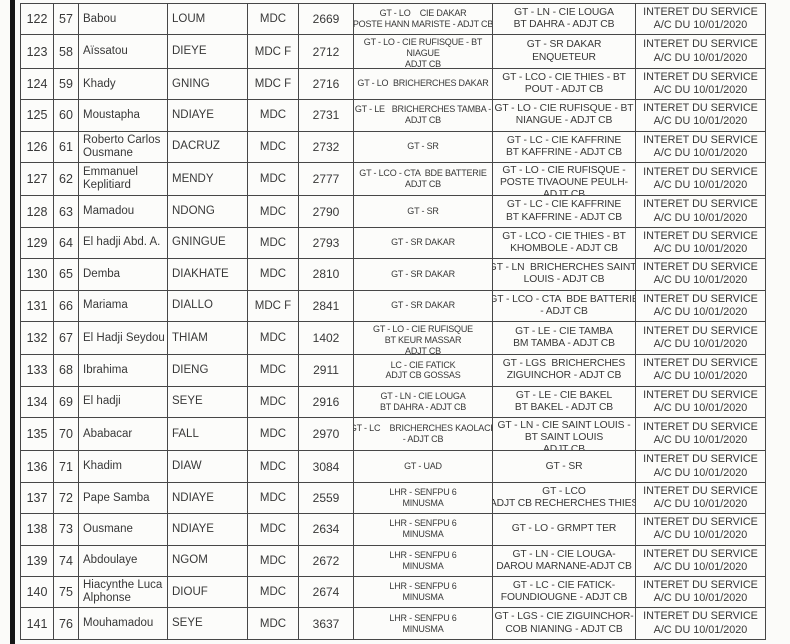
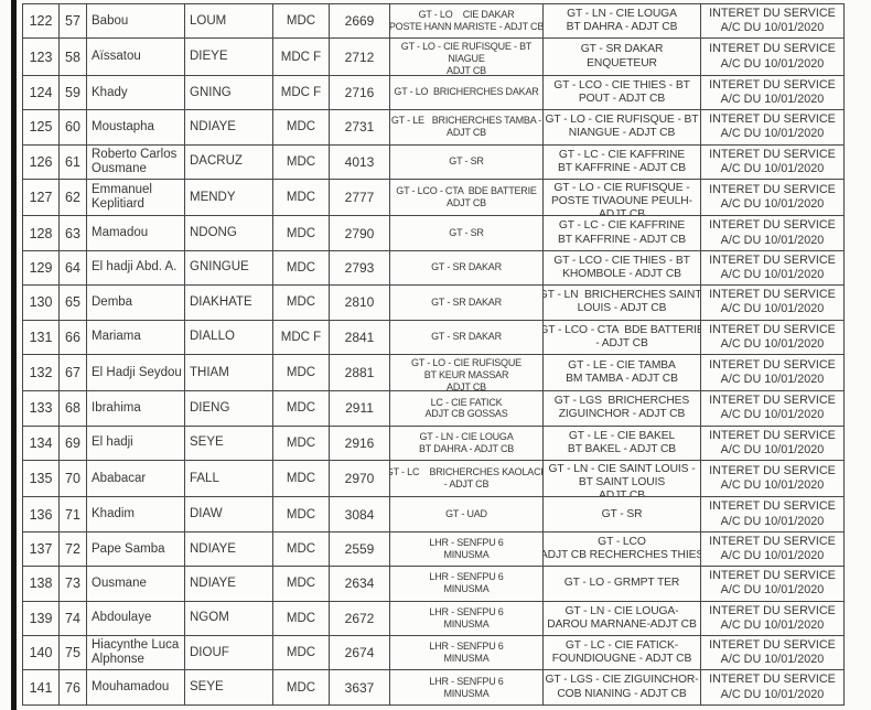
  122	57	Babou	LOUM	MDC	2669	GT - LO CIE DAKARPOSTE HANN MARISTE - ADJT CB	GT - LN - CIE LOUGABT DAHRA - ADJT CB	INTERET DU SERVICEA/C DU 10/01/2020
  123	58	Aïssatou	DIEYE	MDC F	2712	GT - LO - CIE RUFISQUE - BTNIAGUEADJT CB	GT - SR DAKARENQUETEUR	INTERET DU SERVICEA/C DU 10/01/2020
  124	59	Khady	GNING	MDC F	2716	GT - LO BRICHERCHES DAKAR	GT - LCO - CIE THIES - BTPOUT - ADJT CB	INTERET DU SERVICEA/C DU 10/01/2020
  125	60	Moustapha	NDIAYE	MDC	2731	GT - LE BRICHERCHES TAMBA -ADJT CB	GT - LO - CIE RUFISQUE - BTNIANGUE - ADJT CB	INTERET DU SERVICEA/C DU 10/01/2020
- 126	61	Roberto Carlos Ousmane	DACRUZ	MDC	2732	GT - SR	GT - LC - CIE KAFFRINEBT KAFFRINE - ADJT CB	INTERET DU SERVICEA/C DU 10/01/2020
+ 126	61	Roberto Carlos Ousmane	DACRUZ	MDC	4013	GT - SR	GT - LC - CIE KAFFRINEBT KAFFRINE - ADJT CB	INTERET DU SERVICEA/C DU 10/01/2020
  127	62	Emmanuel Keplitiard	MENDY	MDC	2777	GT - LCO - CTA BDE BATTERIEADJT CB	GT - LO - CIE RUFISQUE -POSTE TIVAOUNE PEULH-ADJT CB	INTERET DU SERVICEA/C DU 10/01/2020
  128	63	Mamadou	NDONG	MDC	2790	GT - SR	GT - LC - CIE KAFFRINEBT KAFFRINE - ADJT CB	INTERET DU SERVICEA/C DU 10/01/2020
  129	64	El hadji Abd. A.	GNINGUE	MDC	2793	GT - SR DAKAR	GT - LCO - CIE THIES - BTKHOMBOLE - ADJT CB	INTERET DU SERVICEA/C DU 10/01/2020
  130	65	Demba	DIAKHATE	MDC	2810	GT - SR DAKAR	GT - LN BRICHERCHES SAINTLOUIS - ADJT CB	INTERET DU SERVICEA/C DU 10/01/2020
  131	66	Mariama	DIALLO	MDC F	2841	GT - SR DAKAR	GT - LCO - CTA BDE BATTERI- ADJT CB	INTERET DU SERVICEA/C DU 10/01/2020
- 132	67	El Hadji Seydou	THIAM	MDC	1402	GT - LO - CIE RUFISQUEBT KEUR MASSARADJT CB	GT - LE - CIE TAMBABM TAMBA - ADJT CB	INTERET DU SERVICEA/C DU 10/01/2020
+ 132	67	El Hadji Seydou	THIAM	MDC	2881	GT - LO - CIE RUFISQUEBT KEUR MASSARADJT CB	GT - LE - CIE TAMBABM TAMBA - ADJT CB	INTERET DU SERVICEA/C DU 10/01/2020
  133	68	Ibrahima	DIENG	MDC	2911	LC - CIE FATICKADJT CB GOSSAS	GT - LGS BRICHERCHESZIGUINCHOR - ADJT CB	INTERET DU SERVICEA/C DU 10/01/2020
  134	69	El hadji	SEYE	MDC	2916	GT - LN - CIE LOUGABT DAHRA - ADJT CB	GT - LE - CIE BAKELBT BAKEL - ADJT CB	INTERET DU SERVICEA/C DU 10/01/2020
  135	70	Ababacar	FALL	MDC	2970	GT - LC BRICHERCHES KAOLAC- ADJT CB	GT - LN - CIE SAINT LOUIS -BT SAINT LOUISADJT CB	INTERET DU SERVICEA/C DU 10/01/2020
  136	71	Khadim	DIAW	MDC	3084	GT - UAD	GT - SR	INTERET DU SERVICEA/C DU 10/01/2020
  137	72	Pape Samba	NDIAYE	MDC	2559	LHR - SENFPU 6MINUSMA	GT - LCOADJT CB RECHERCHES THIES	INTERET DU SERVICEA/C DU 10/01/2020
  138	73	Ousmane	NDIAYE	MDC	2634	LHR - SENFPU 6MINUSMA	GT - LO - GRMPT TER	INTERET DU SERVICEA/C DU 10/01/2020
  139	74	Abdoulaye	NGOM	MDC	2672	LHR - SENFPU 6MINUSMA	GT - LN - CIE LOUGA-DAROU MARNANE-ADJT CB	INTERET DU SERVICEA/C DU 10/01/2020
  140	75	Hiacynthe Luca Alphonse	DIOUF	MDC	2674	LHR - SENFPU 6MINUSMA	GT - LC - CIE FATICK-FOUNDIOUGNE - ADJT CB	INTERET DU SERVICEA/C DU 10/01/2020
  141	76	Mouhamadou	SEYE	MDC	3637	LHR - SENFPU 6MINUSMA	GT - LGS - CIE ZIGUINCHOR-COB NIANING - ADJT CB	INTERET DU SERVICEA/C DU 10/01/2020
